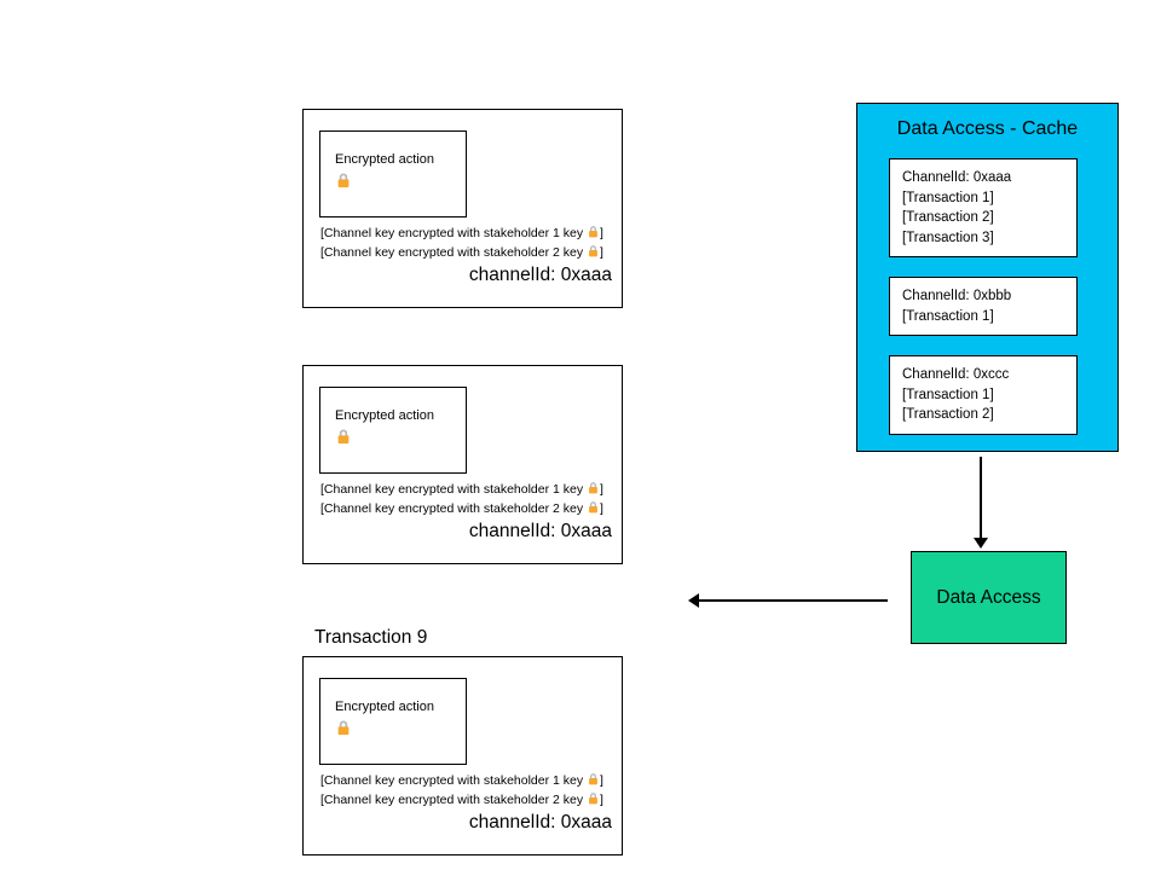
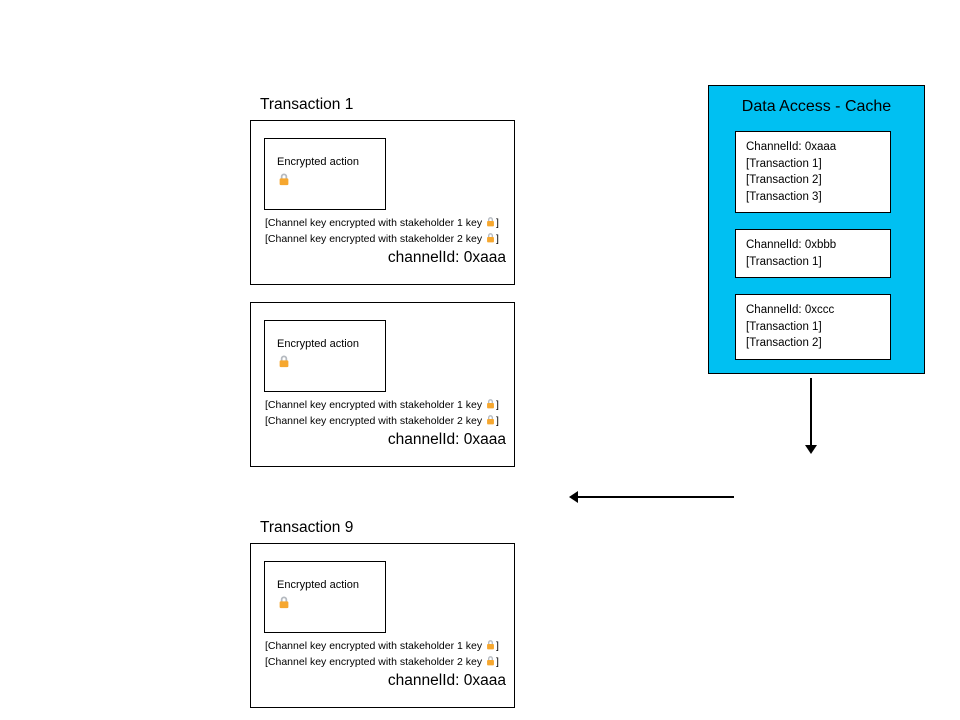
+ Transaction 1
  Encrypted action
  [Channel key encrypted with stakeholder 1 key ]
  [Channel key encrypted with stakeholder 2 key ]
  channelId: 0xaaa
  Encrypted action
  [Channel key encrypted with stakeholder 1 key ]
  [Channel key encrypted with stakeholder 2 key ]
  channelId: 0xaaa
  Transaction 9
  Encrypted action
  [Channel key encrypted with stakeholder 1 key ]
  [Channel key encrypted with stakeholder 2 key ]
  channelId: 0xaaa
  Data Access - Cache
  ChannelId: 0xaaa
  [Transaction 1]
  [Transaction 2]
  [Transaction 3]
  ChannelId: 0xbbb
  [Transaction 1]
  ChannelId: 0xccc
  [Transaction 1]
  [Transaction 2]
- Data Access
